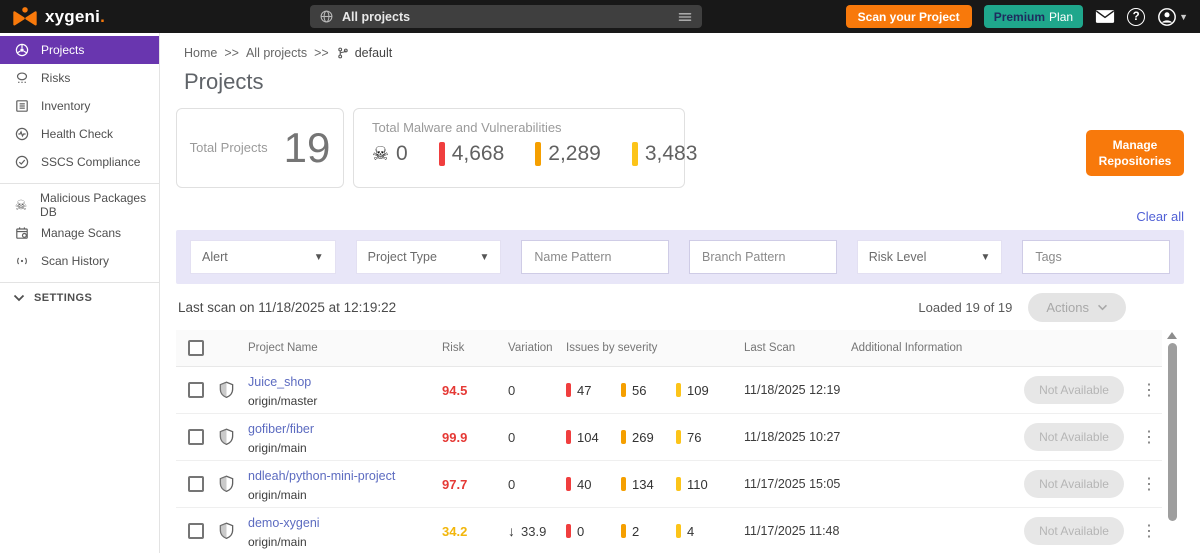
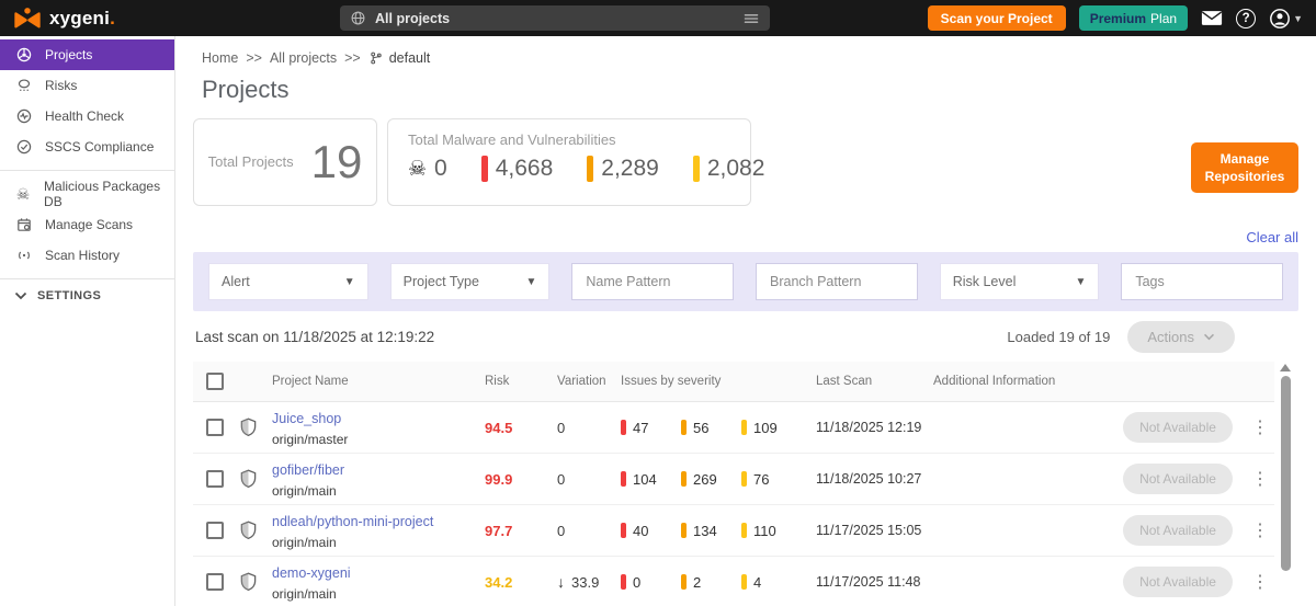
  xygeni.
  All projects
  Scan your Project
  Premium Plan
  ?
  ▼
  Projects
  Risks
- Inventory
  Health Check
  SSCS Compliance
  ☠
  Malicious Packages DB
  Manage Scans
  Scan History
  SETTINGS
  Home
  >>
  All projects
  >>
  default
  Projects
  Total Projects
  19
  Total Malware and Vulnerabilities
  ☠
  0
  4,668
  2,289
- 3,483
+ 2,082
  Manage Repositories
  Clear all
  Alert
  ▼
  Project Type
  ▼
  Name Pattern
  Branch Pattern
  Risk Level
  ▼
  Tags
  Last scan on 11/18/2025 at 12:19:22
  Loaded 19 of 19
  Actions
  Project Name
  Risk
  Variation
  Issues by severity
  Last Scan
  Additional Information
  Juice_shop
  origin/master
  94.5
  0
  47
  56
  109
  11/18/2025 12:19
  Not Available
  ⋮
  gofiber/fiber
  origin/main
  99.9
  0
  104
  269
  76
  11/18/2025 10:27
  Not Available
  ⋮
  ndleah/python-mini-project
  origin/main
  97.7
  0
  40
  134
  110
  11/17/2025 15:05
  Not Available
  ⋮
  demo-xygeni
  origin/main
  34.2
  ↓
  33.9
  0
  2
  4
  11/17/2025 11:48
  Not Available
  ⋮
